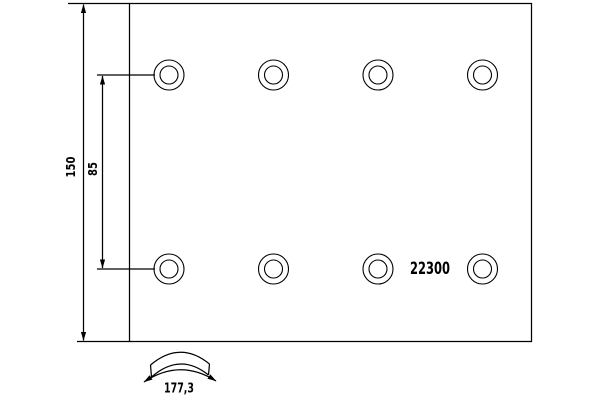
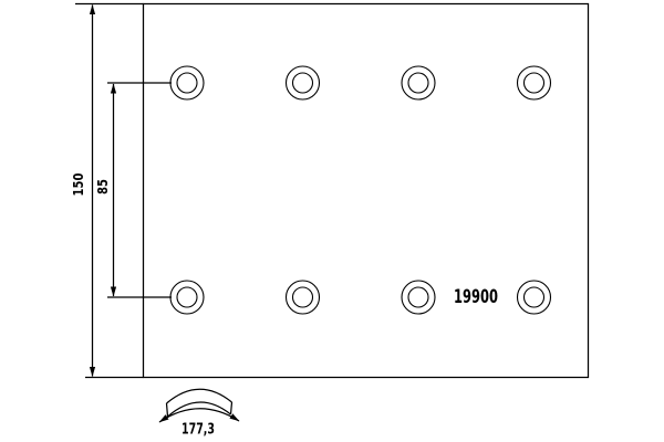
- 22300
+ 19900
  177,3
